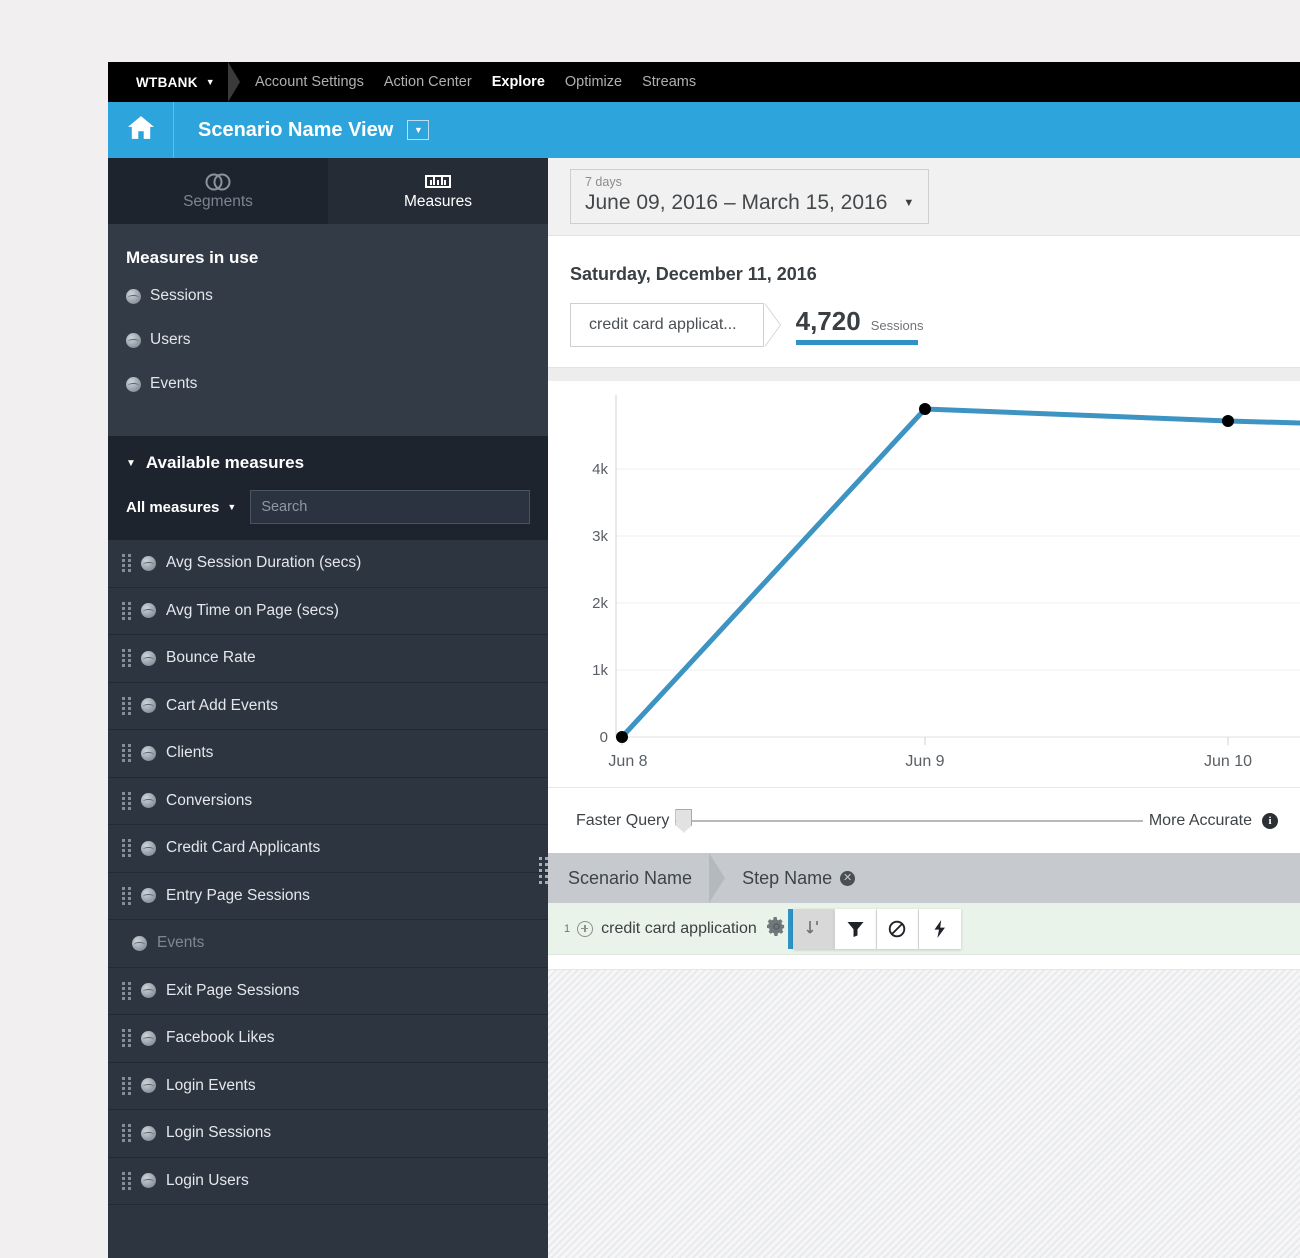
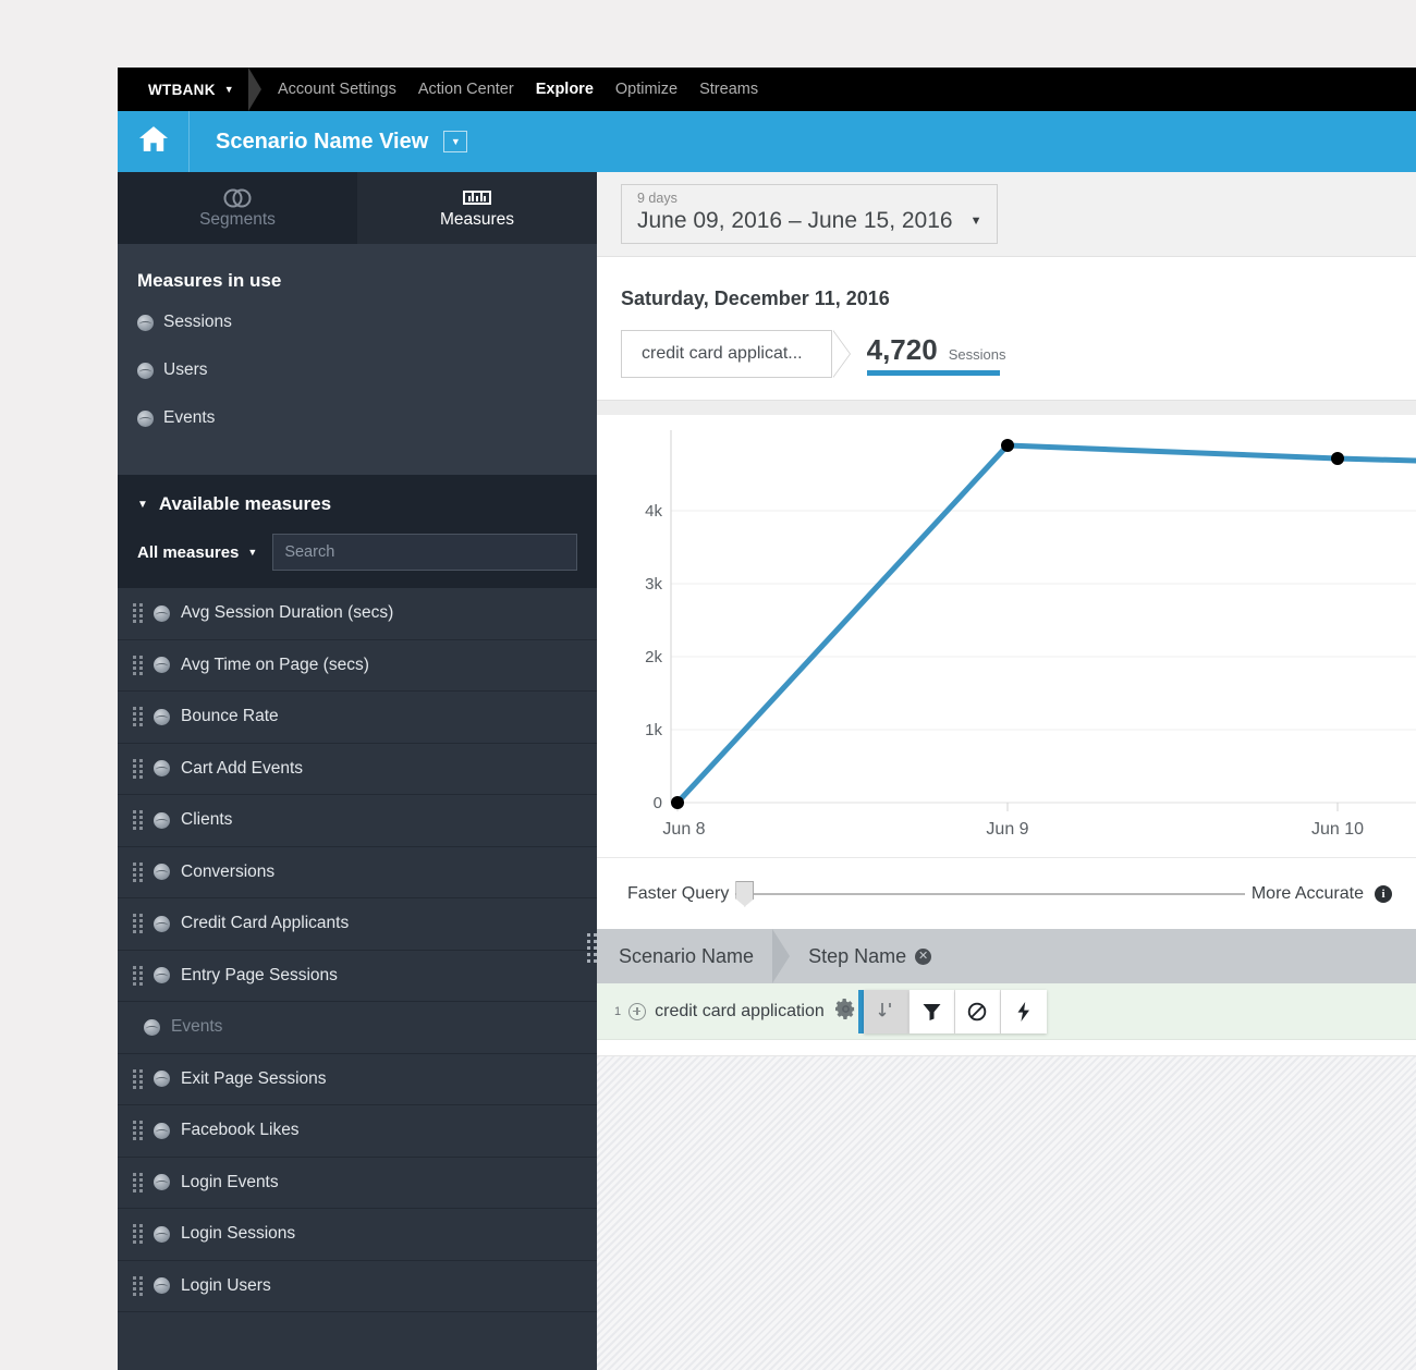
  WTBANK
  ▼
  Account Settings
  Action Center
  Explore
  Optimize
  Streams
  Scenario Name View
  ▼
  Segments
  Measures
  Measures in use
  Sessions
  Users
  Events
  ▼
  Available measures
  All measures
  ▼
  Search
  Avg Session Duration (secs)
  Avg Time on Page (secs)
  Bounce Rate
  Cart Add Events
  Clients
  Conversions
  Credit Card Applicants
  Entry Page Sessions
  Events
  Exit Page Sessions
  Facebook Likes
  Login Events
  Login Sessions
  Login Users
- 7 days
+ 9 days
- June 09, 2016 – March 15, 2016
+ June 09, 2016 – June 15, 2016
  ▼
  Saturday, December 11, 2016
  credit card applicat...
  4,720
  Sessions
  0
  1k
  2k
  3k
  4k
  Jun 8
  Jun 9
  Jun 10
  Faster Query
  More Accurate
  i
  Scenario Name
  Step Name
  ✕
  1
  credit card application
